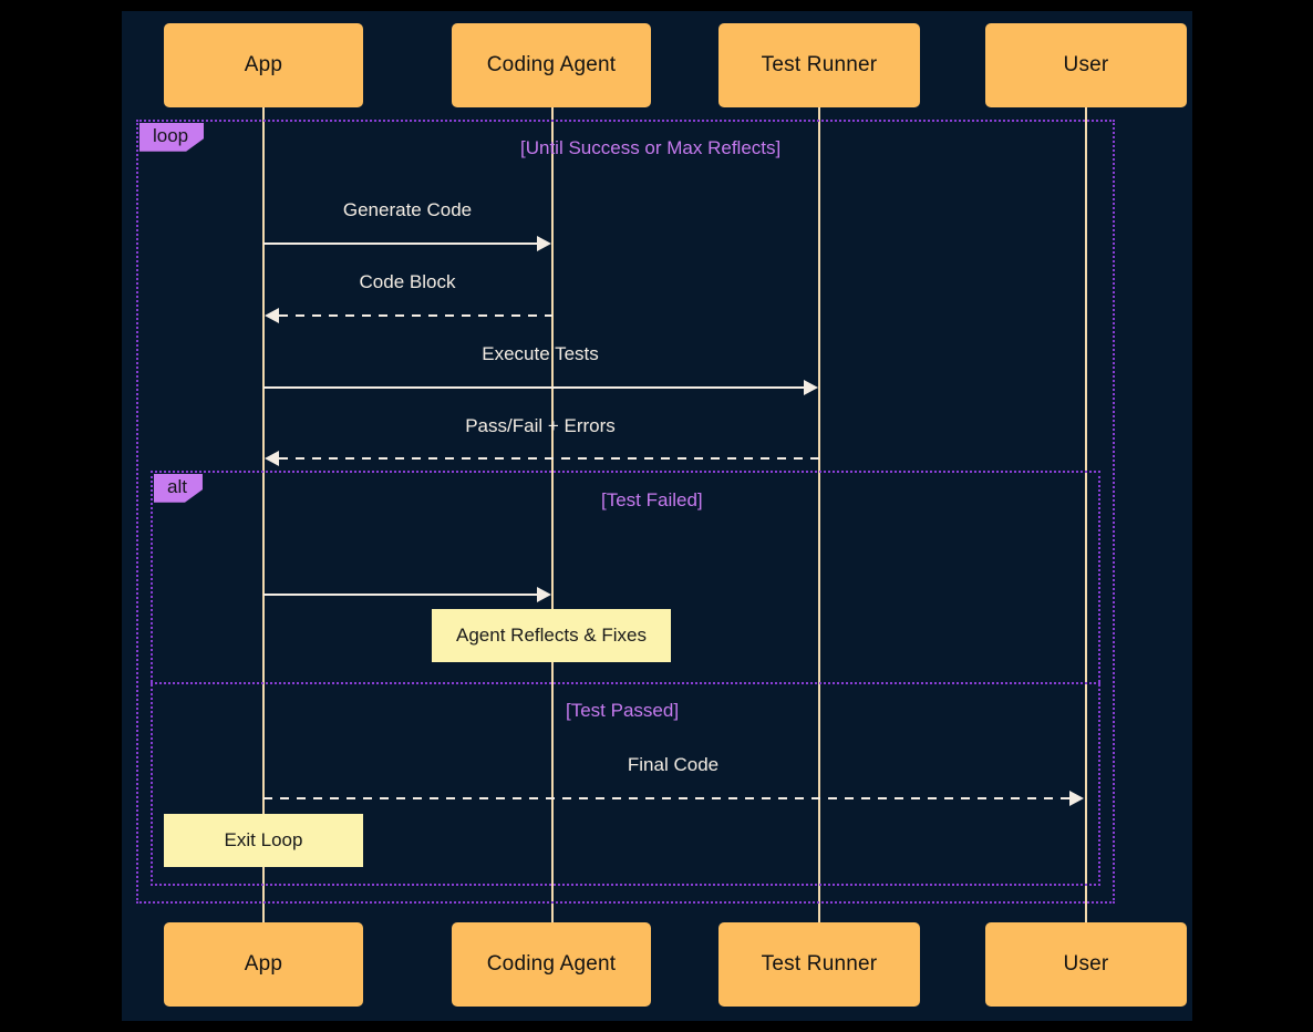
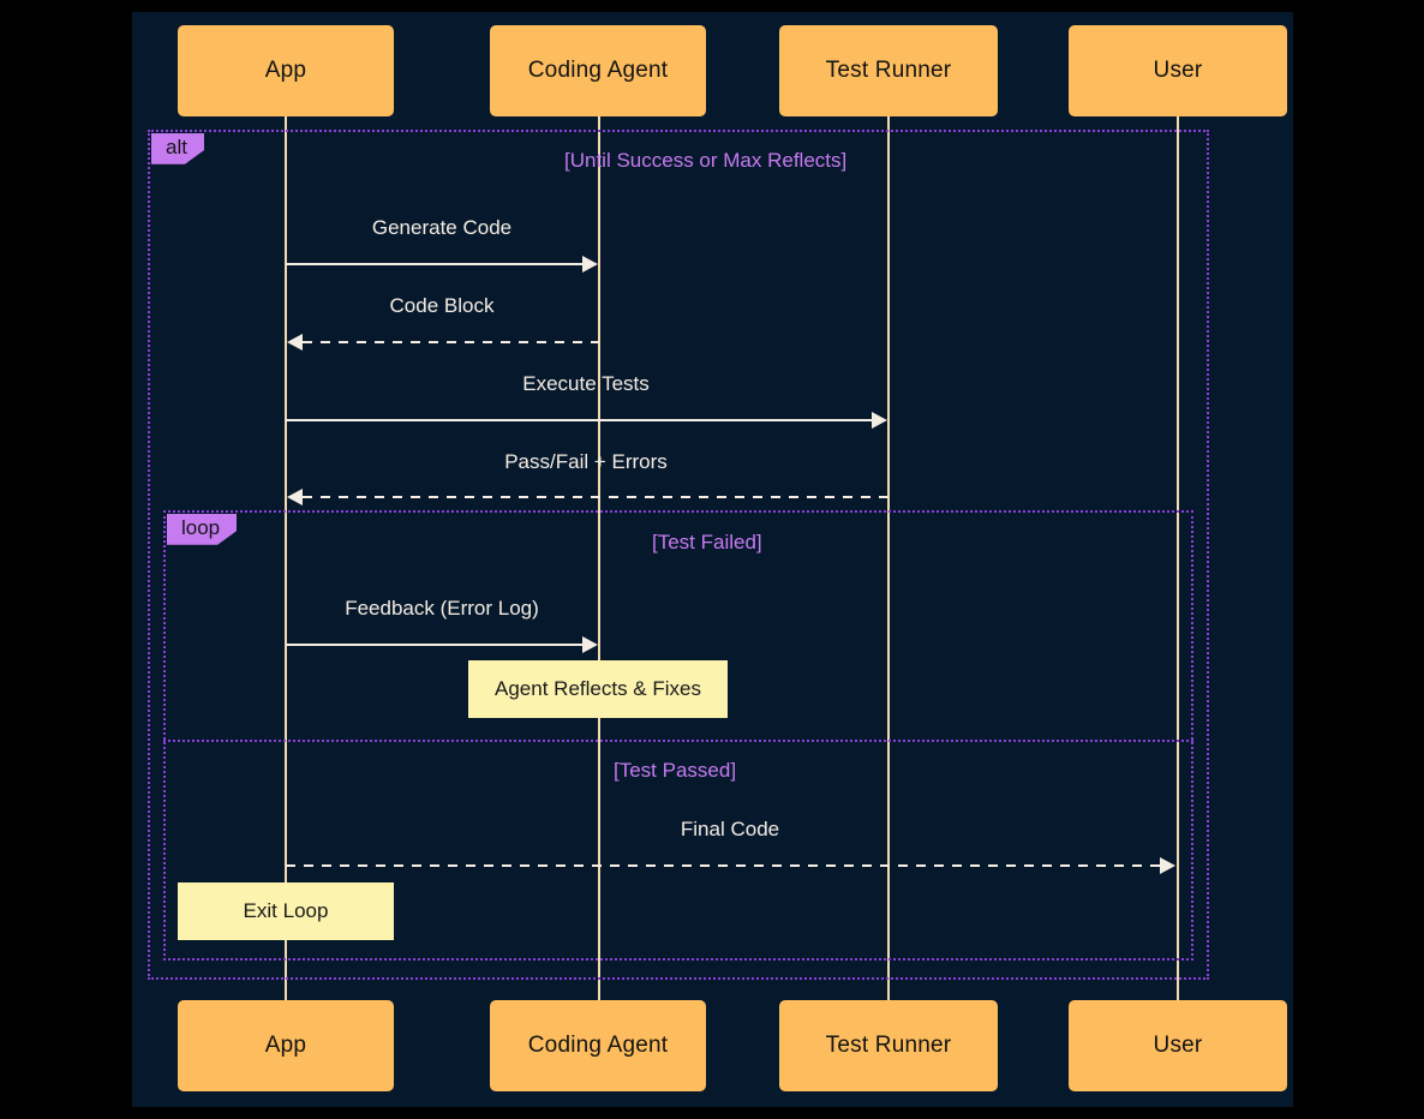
  App
  Coding Agent
  Test Runner
  User
- loop
+ alt
  [Until Success or Max Reflects]
- alt
+ loop
  [Test Failed]
  [Test Passed]
  Generate Code
  Code Block
  Execute Tests
  Pass/Fail + Errors
+ Feedback (Error Log)
  Agent Reflects & Fixes
  Final Code
  Exit Loop
  App
  Coding Agent
  Test Runner
  User
